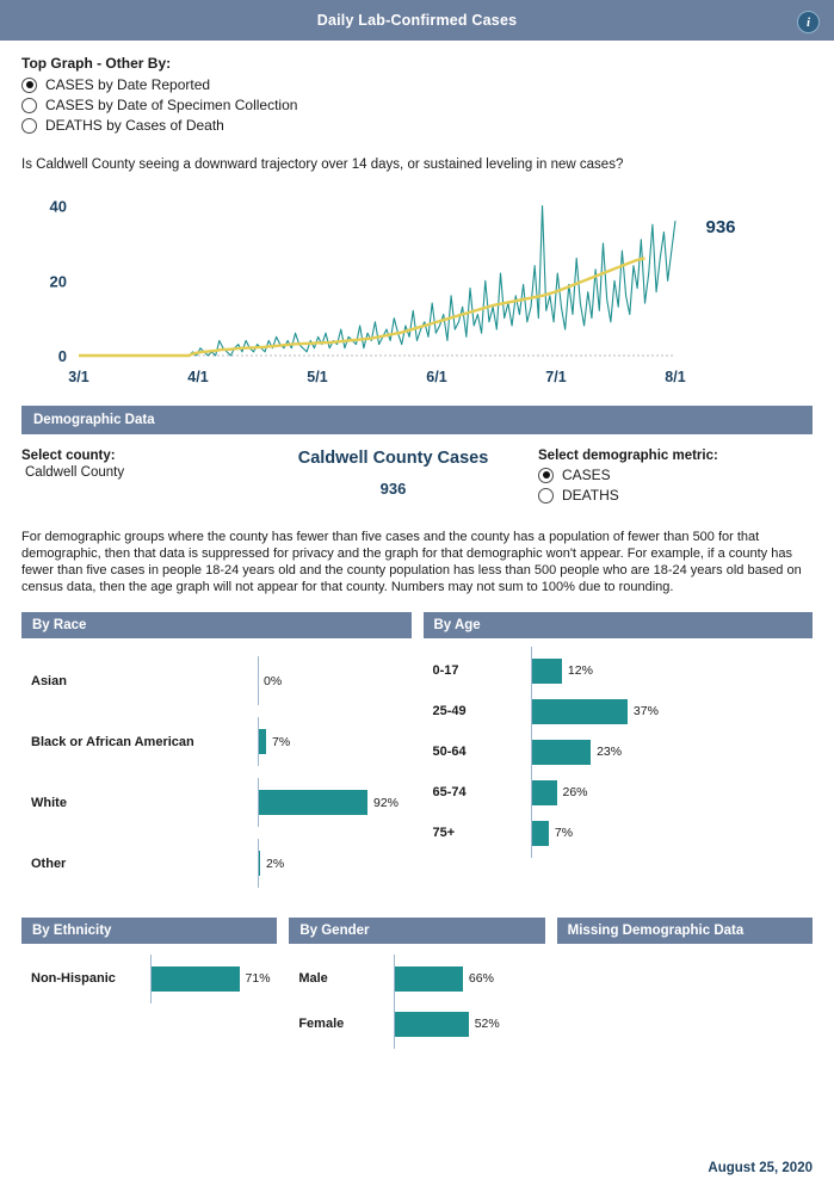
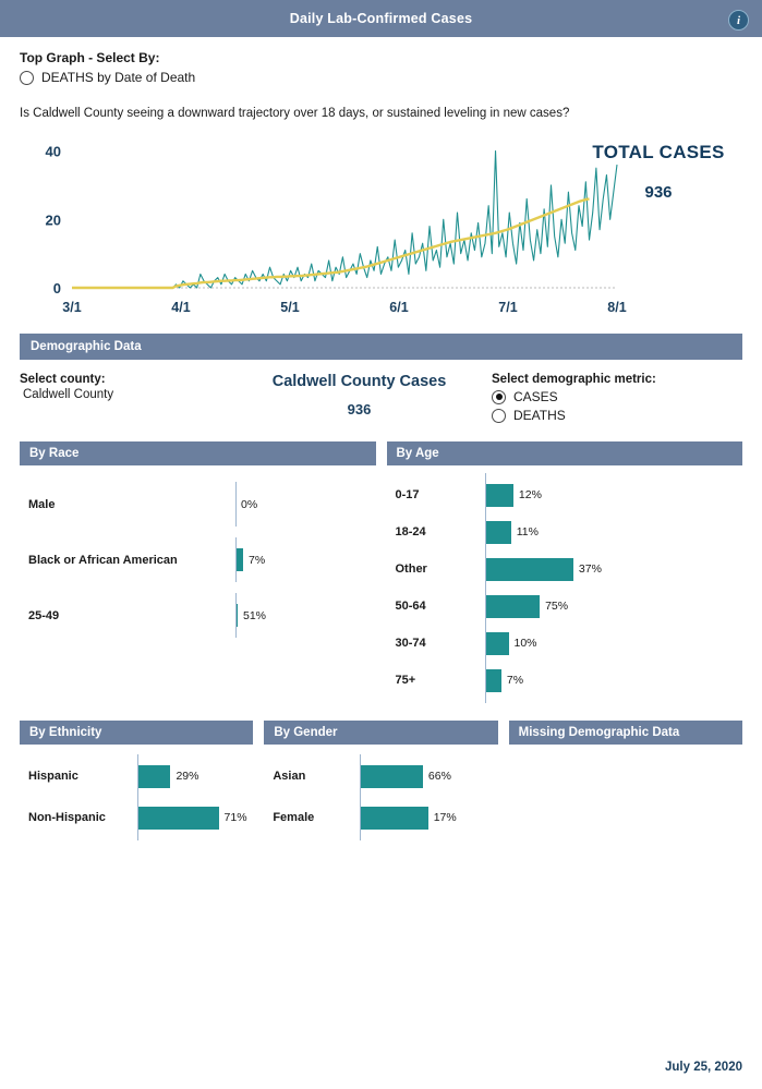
  Daily Lab-Confirmed Cases
  i
- Top Graph - Other By:
+ Top Graph - Select By:
- CASES by Date Reported
- CASES by Date of Specimen Collection
- DEATHS by Cases of Death
+ DEATHS by Date of Death
- Is Caldwell County seeing a downward trajectory over 14 days, or sustained leveling in new cases?
+ Is Caldwell County seeing a downward trajectory over 18 days, or sustained leveling in new cases?
  0
  20
  40
  3/1
  4/1
  5/1
  6/1
  7/1
  8/1
+ TOTAL CASES
  936
  Demographic Data
  Select county:
  Caldwell County
  Caldwell County Cases
  936
  Select demographic metric:
  CASES
  DEATHS
- For demographic groups where the county has fewer than five cases and the county has a population of fewer than 500 for that demographic, then that data is suppressed for privacy and the graph for that demographic won't appear. For example, if a county has fewer than five cases in people 18-24 years old and the county population has less than 500 people who are 18-24 years old based on census data, then the age graph will not appear for that county. Numbers may not sum to 100% due to rounding.
  By Race
- Asian
+ Male
  0%
  Black or African American
  7%
- White
- 92%
- Other
+ 25-49
- 2%
+ 51%
  By Age
  0-17
  12%
+ 18-24
+ 11%
- 25-49
+ Other
  37%
  50-64
- 23%
+ 75%
- 65-74
+ 30-74
- 26%
+ 10%
  75+
  7%
  By Ethnicity
+ Hispanic
+ 29%
  Non-Hispanic
  71%
  By Gender
- Male
+ Asian
  66%
  Female
- 52%
+ 17%
  Missing Demographic Data
- August 25, 2020
+ July 25, 2020
